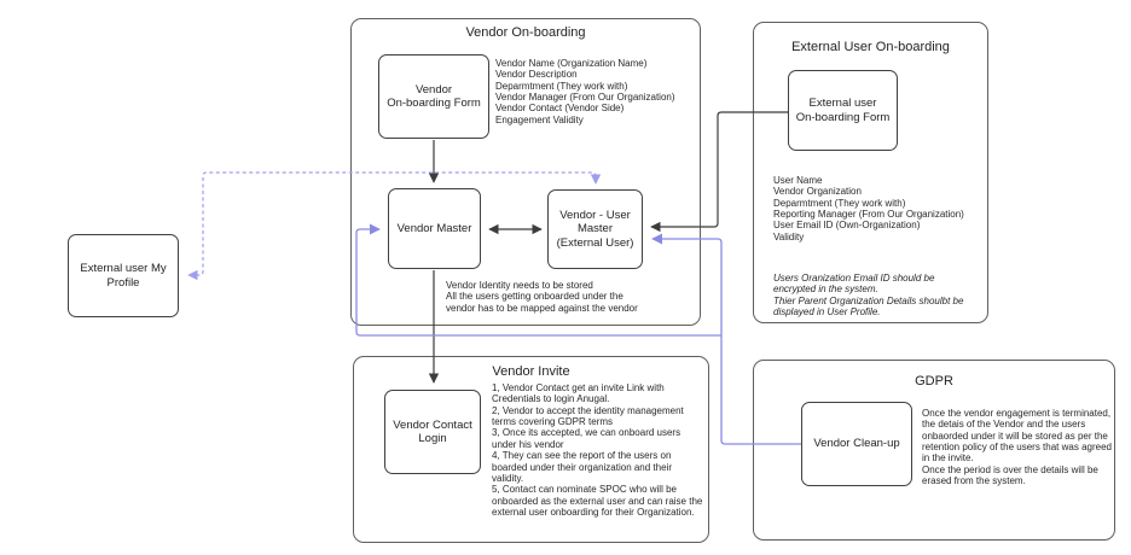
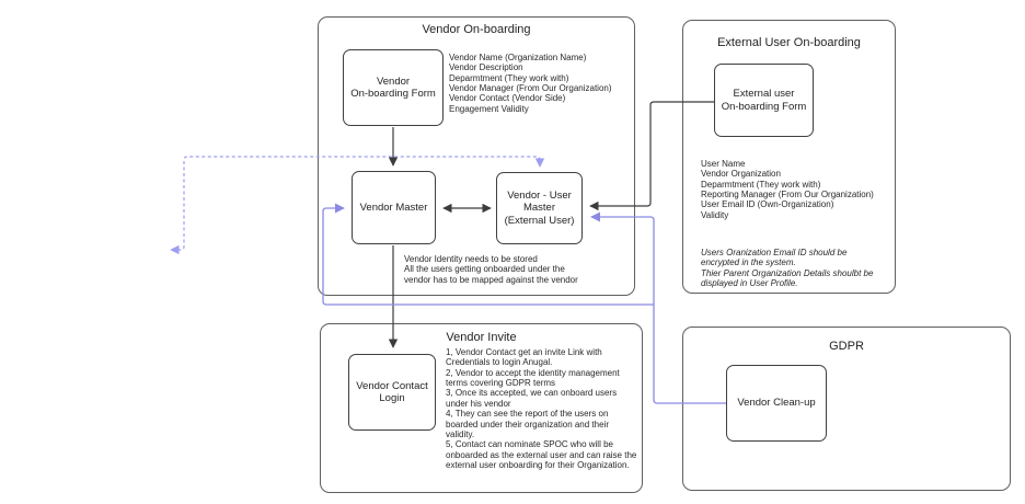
  Vendor On-boarding
  External User On-boarding
  Vendor Invite
  GDPR
  Vendor Name (Organization Name)
  Vendor Description
  Deparmtment (They work with)
  Vendor Manager (From Our Organization)
  Vendor Contact (Vendor Side)
  Engagement Validity
  Vendor Identity needs to be stored
  All the users getting onboarded under the
  vendor has to be mapped against the vendor
  User Name
  Vendor Organization
  Deparmtment (They work with)
  Reporting Manager (From Our Organization)
  User Email ID (Own-Organization)
  Validity
  Users Oranization Email ID should be
  encrypted in the system.
  Thier Parent Organization Details shoulbt be
  displayed in User Profile.
  1, Vendor Contact get an invite Link with Credentials to login Anugal.
  2, Vendor to accept the identity management terms covering GDPR terms
  3, Once its accepted, we can onboard users under his vendor
  4, They can see the report of the users on boarded under their organization and their validity.
  5, Contact can nominate SPOC who will be onboarded as the external user and can raise the external user onboarding for their Organization.
- Once the vendor engagement is terminated, the detais of the Vendor and the users onbaorded under it will be stored as per the retention policy of the users that was agreed in the invite.
- Once the period is over the details will be erased from the system.
- External user My
- Profile
  Vendor
  On-boarding Form
  Vendor Master
  Vendor - User
  Master
  (External User)
  External user
  On-boarding Form
  Vendor Contact
  Login
  Vendor Clean-up
